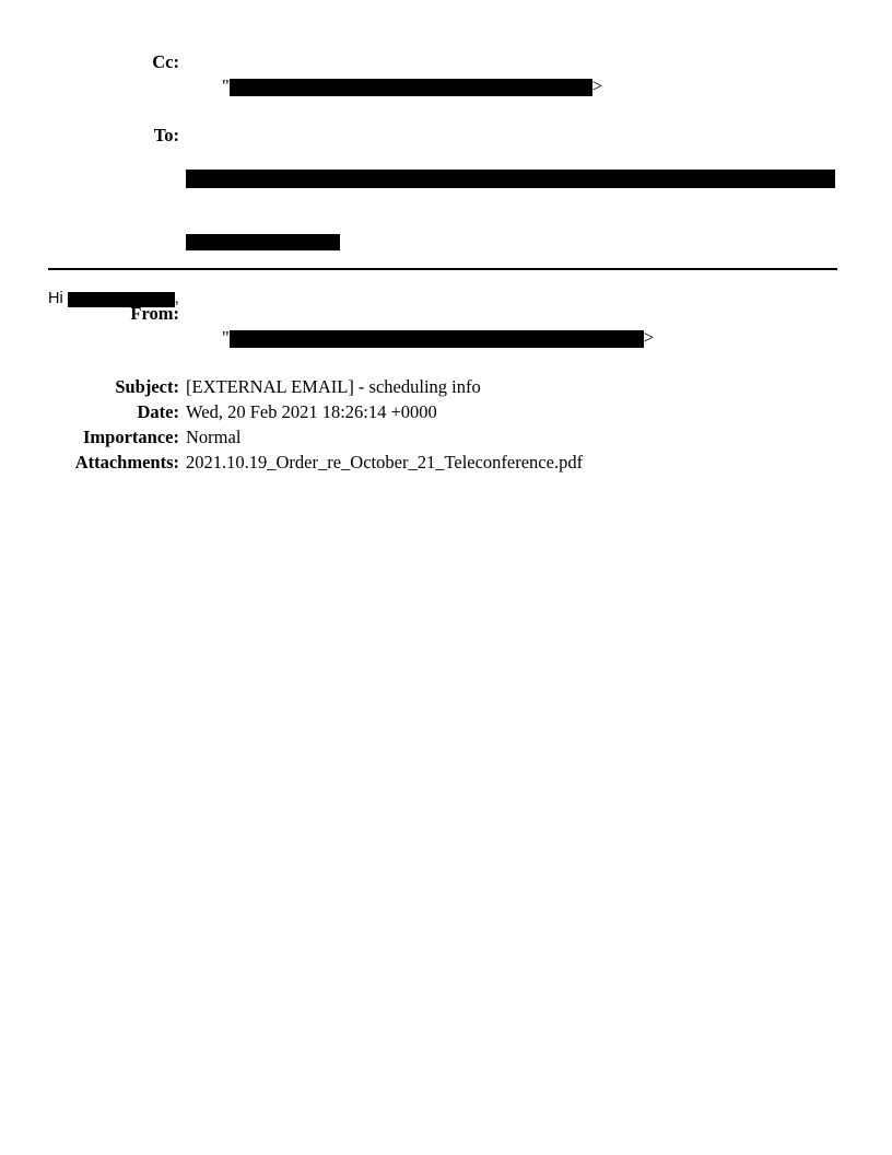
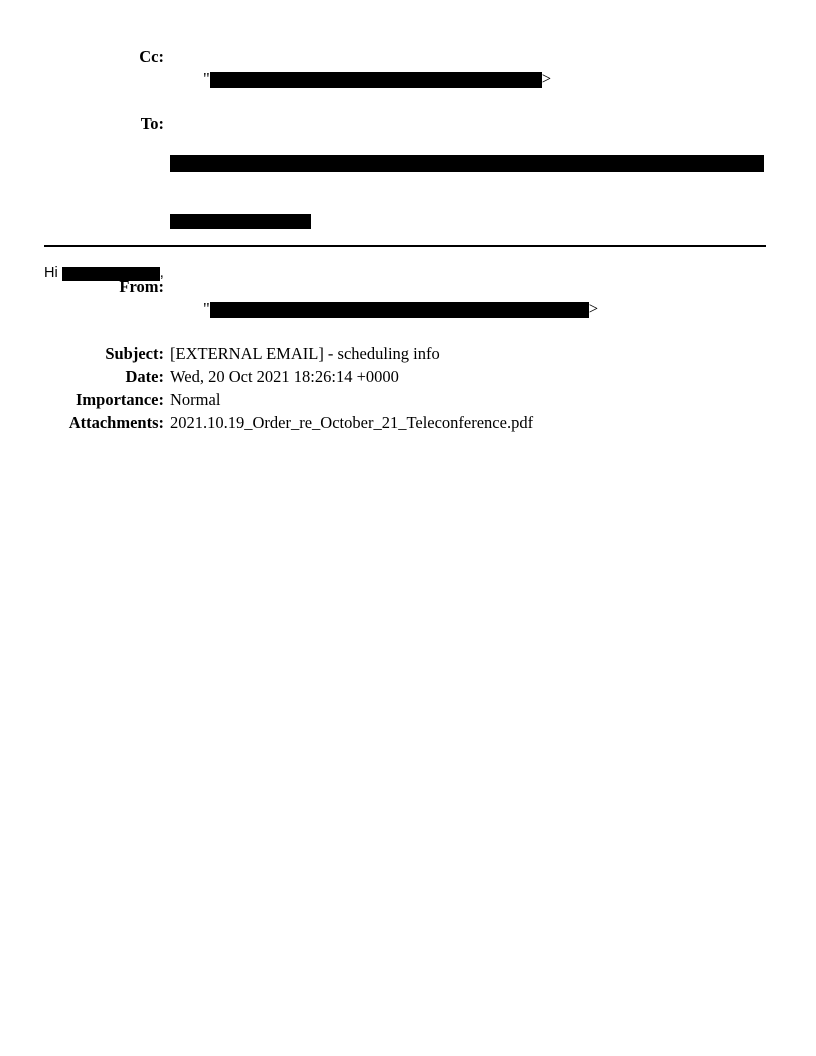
  Cc:
  " >
  To:
  From:
  " >
  Subject:
  [EXTERNAL EMAIL] - scheduling info
  Date:
- Wed, 20 Feb 2021 18:26:14 +0000
+ Wed, 20 Oct 2021 18:26:14 +0000
  Importance:
  Normal
  Attachments:
  2021.10.19_Order_re_October_21_Teleconference.pdf
  Hi
  ,
